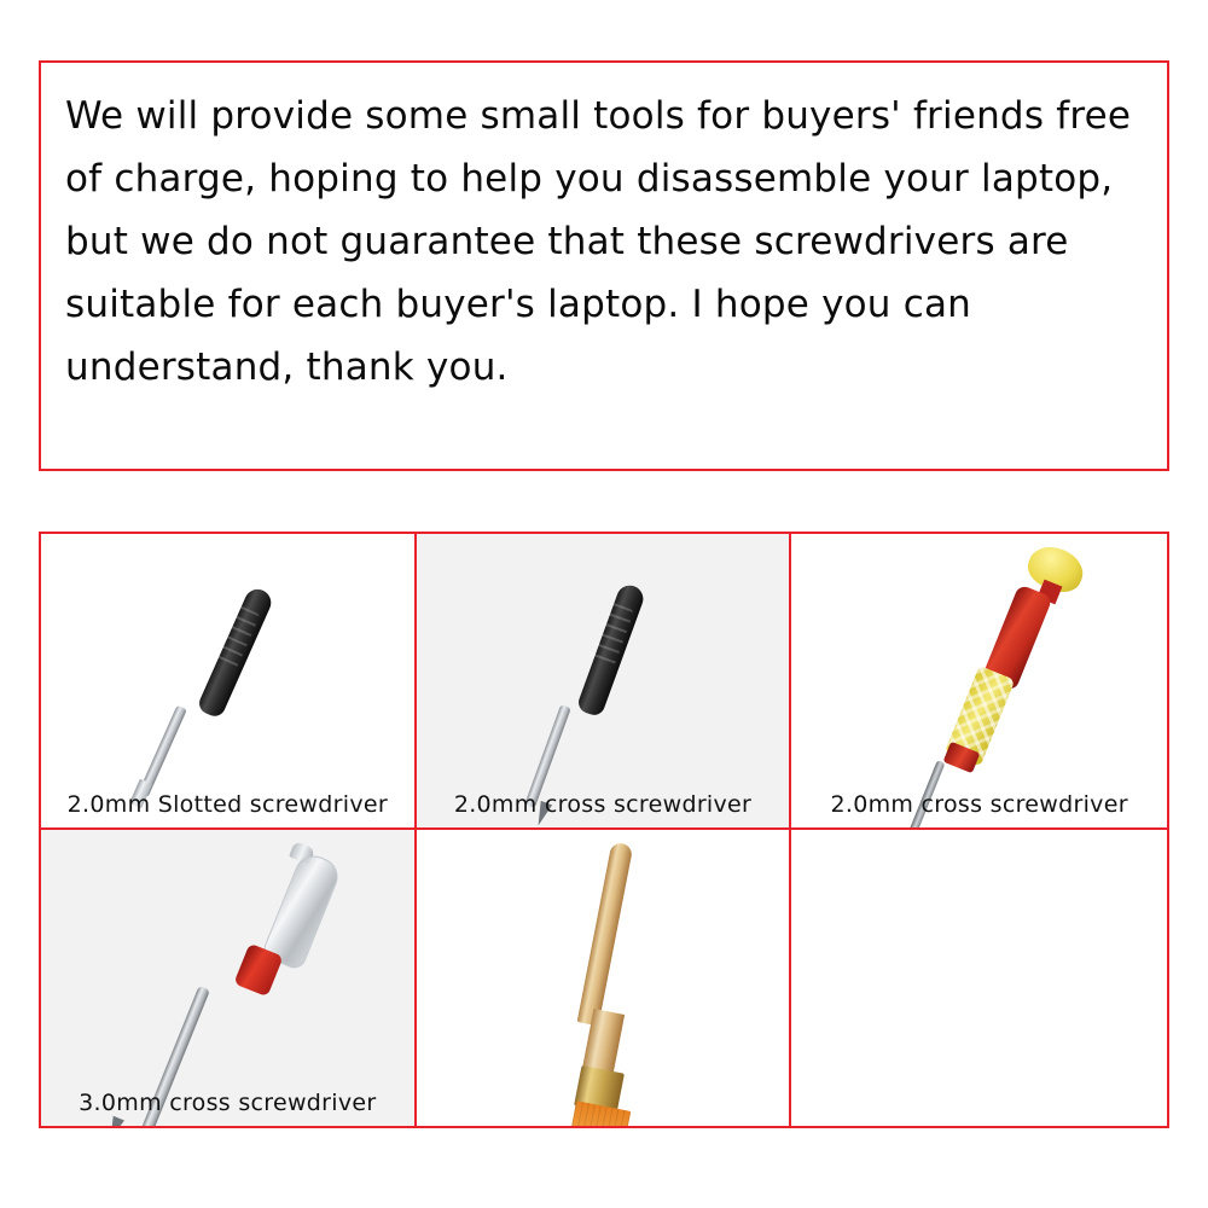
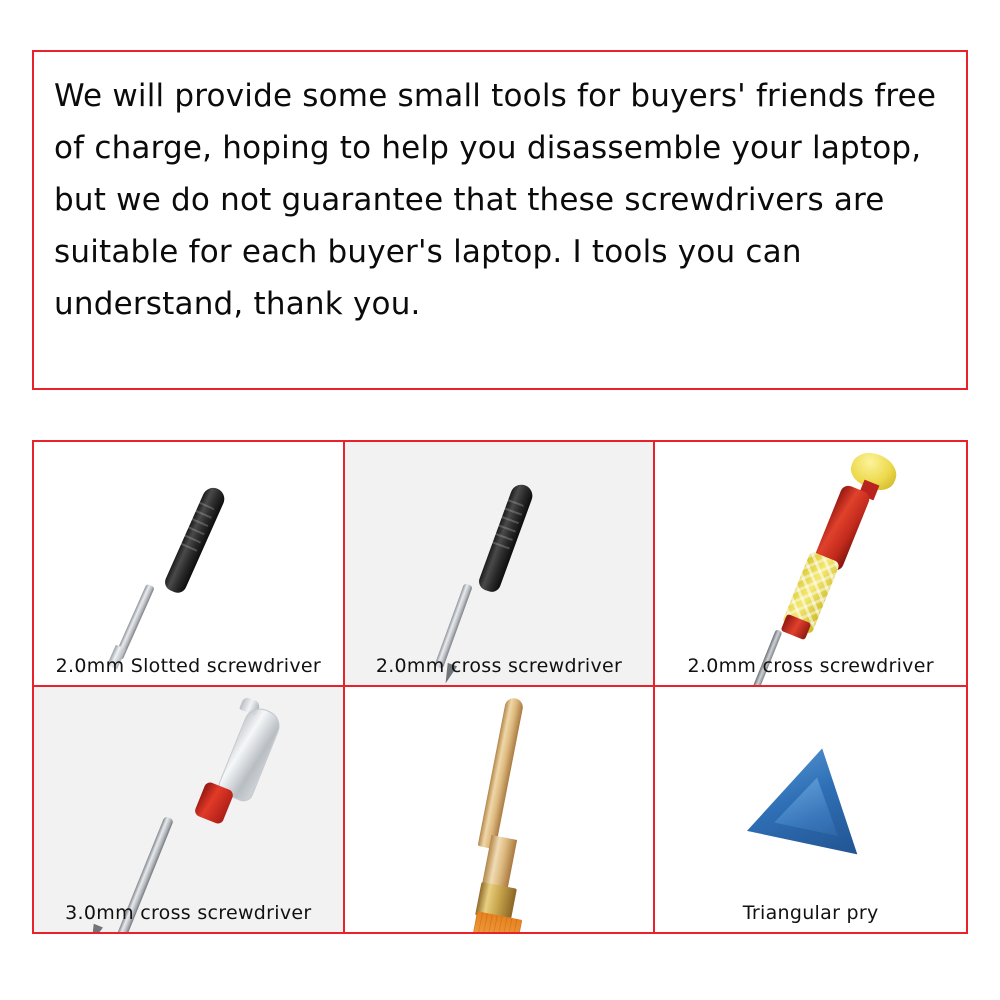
- We will provide some small tools for buyers' friends free of charge, hoping to help you disassemble your laptop, but we do not guarantee that these screwdrivers are suitable for each buyer's laptop. I hope you can understand, thank you.
+ We will provide some small tools for buyers' friends free of charge, hoping to help you disassemble your laptop, but we do not guarantee that these screwdrivers are suitable for each buyer's laptop. I tools you can understand, thank you.
  2.0mm Slotted screwdriver
  2.0mm cross screwdriver
  2.0mm cross screwdriver
  3.0mm cross screwdriver
+ Triangular pry
